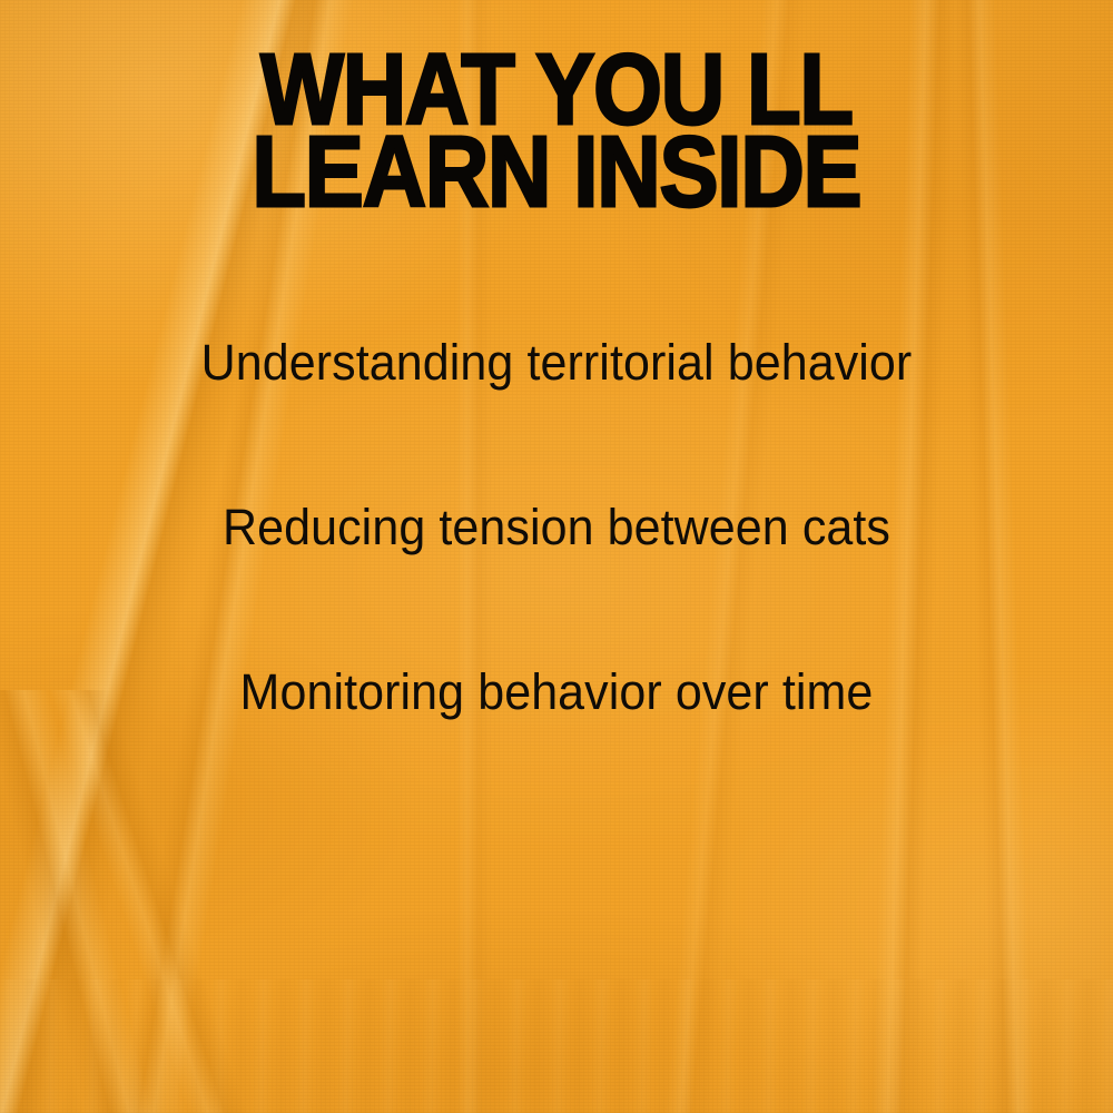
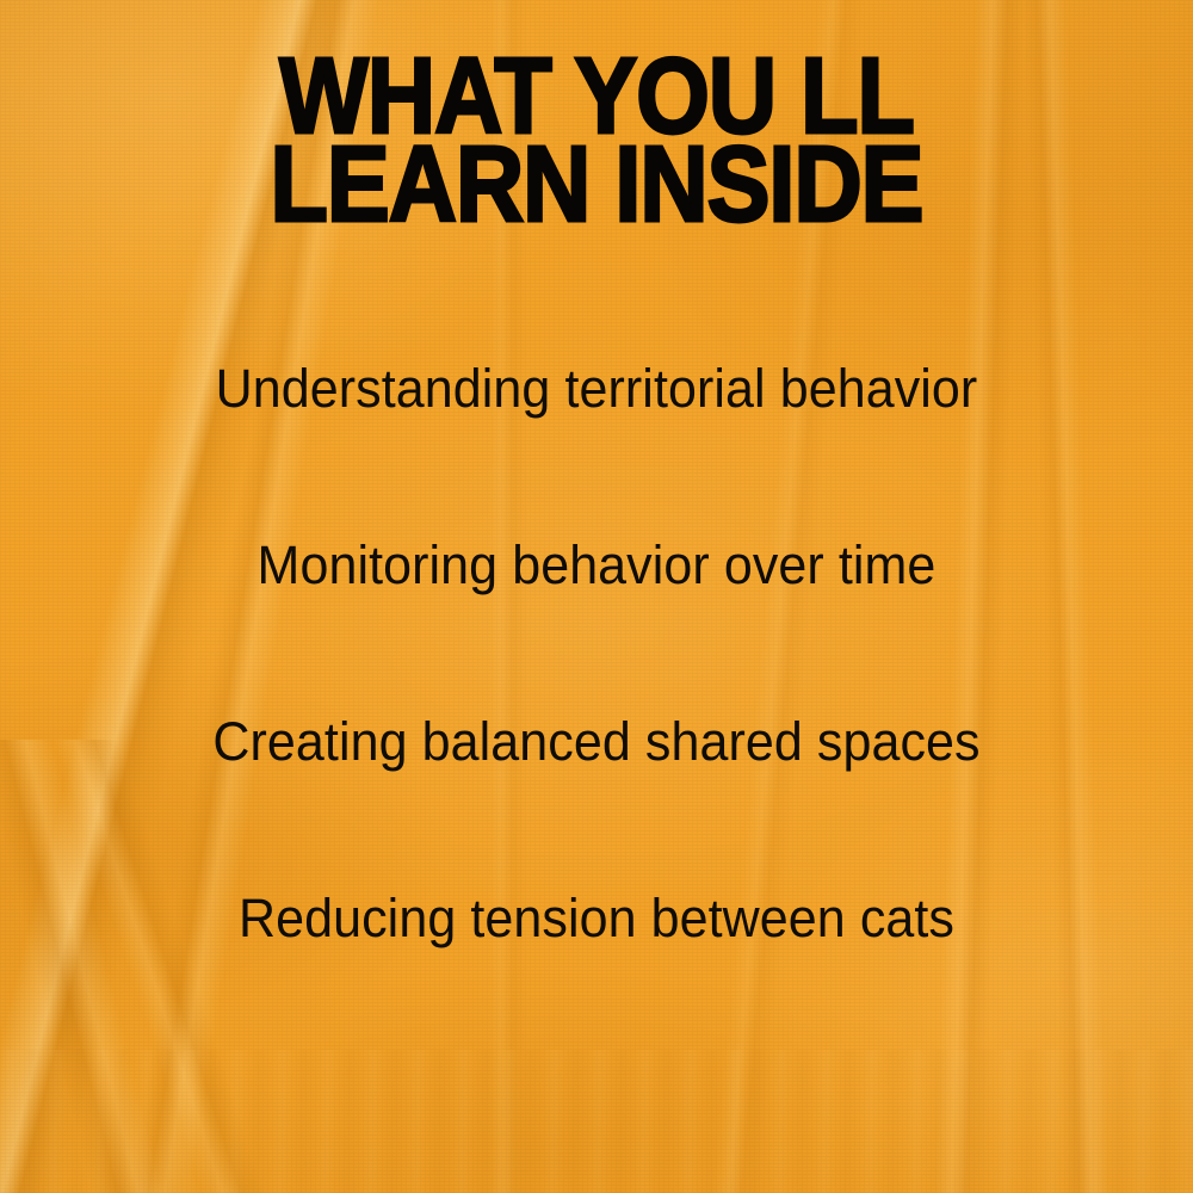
  WHAT YOU LL
  LEARN INSIDE
  Understanding territorial behavior
- Reducing tension between cats
+ Monitoring behavior over time
+ Creating balanced shared spaces
- Monitoring behavior over time
+ Reducing tension between cats
